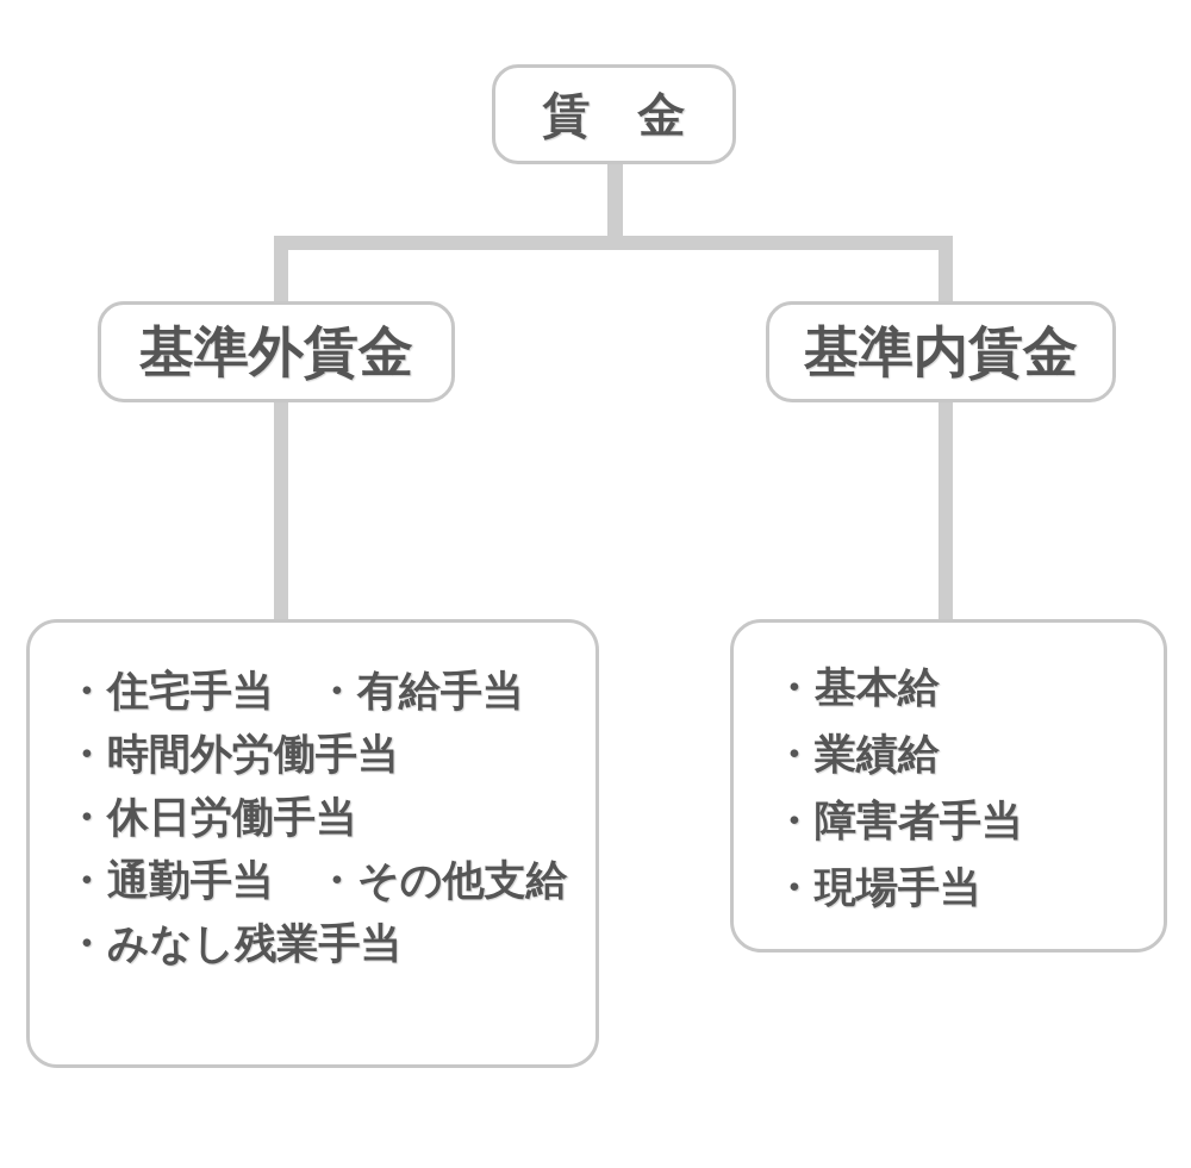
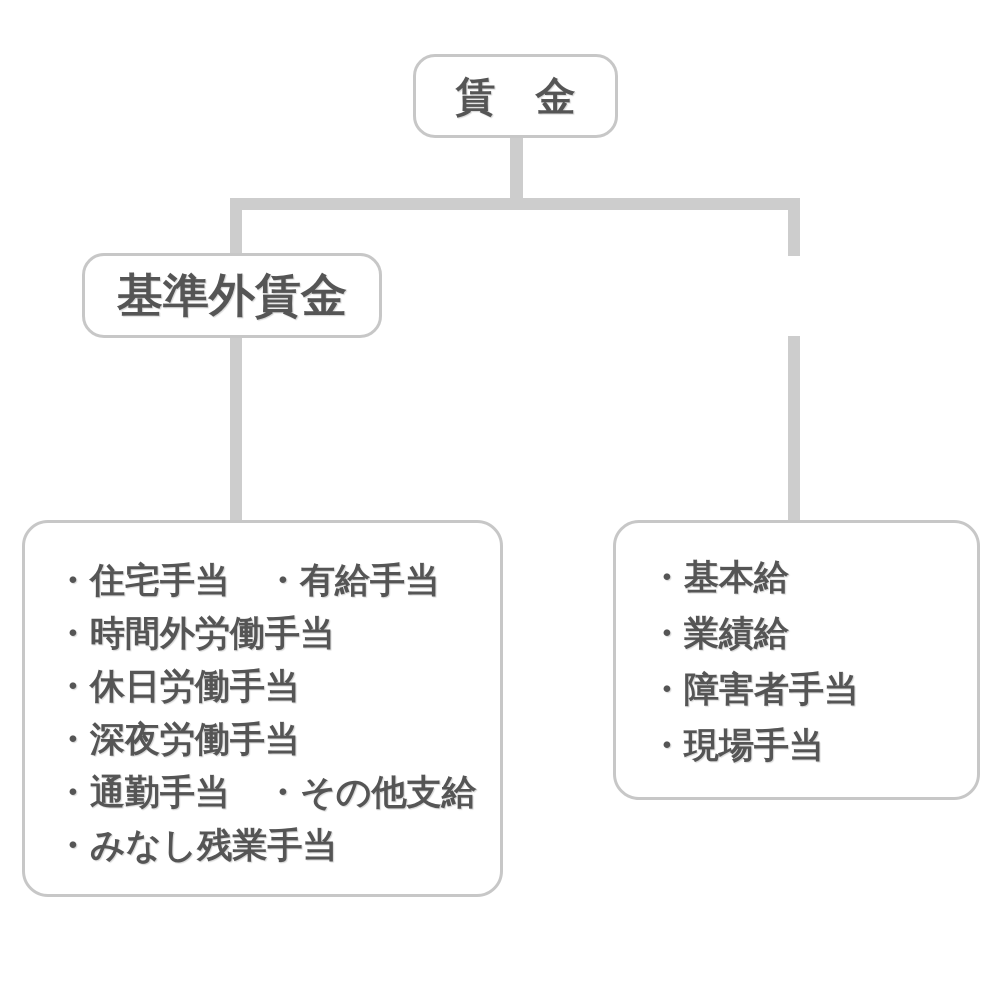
  賃 金
  基準外賃金
- 基準内賃金
  ・住宅手当 ・有給手当
  ・時間外労働手当
  ・休日労働手当
+ ・深夜労働手当
  ・通勤手当 ・その他支給
  ・みなし残業手当
  ・基本給
  ・業績給
  ・障害者手当
  ・現場手当
